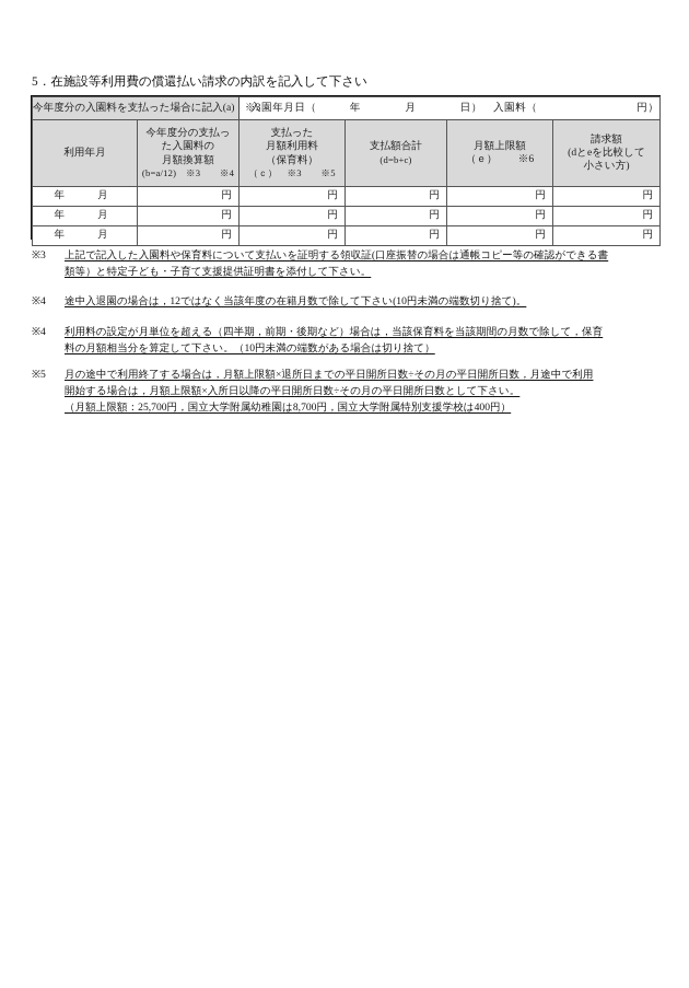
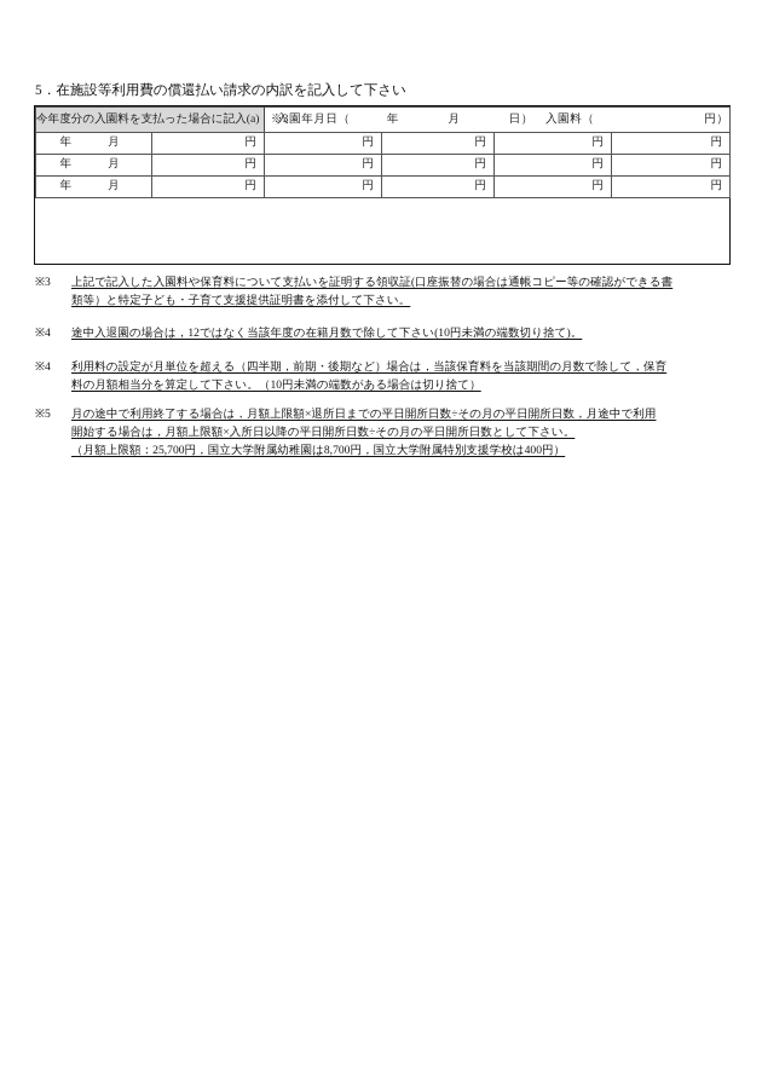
  5．在施設等利用費の償還払い請求の内訳を記入して下さい
  今年度分の入園料を支払った場合に記入(a)	入園年月日（ 年 月 日） 入園料（ 円）
- 利用年月	今年度分の支払っ た入園料の 月額換算額 (b=a/12) ※3 ※4	支払った 月額利用料 （保育料） （ｃ） ※3 ※5	支払額合計 (d=b+c)	月額上限額 （ｅ） ※6	請求額 (dとeを比較して 小さい方)
  年 月	円	円	円	円	円
  年 月	円	円	円	円	円
  年 月	円	円	円	円	円
  ※3
  上記で記入した入園料や保育料について支払いを証明する領収証(口座振替の場合は通帳コピー等の確認ができる書
  類等）と特定子ども・子育て支援提供証明書を添付して下さい。
  ※4
  途中入退園の場合は，12ではなく当該年度の在籍月数で除して下さい(10円未満の端数切り捨て)。
  ※4
  利用料の設定が月単位を超える（四半期，前期・後期など）場合は，当該保育料を当該期間の月数で除して，保育
  料の月額相当分を算定して下さい。（10円未満の端数がある場合は切り捨て）
  ※5
  月の途中で利用終了する場合は，月額上限額×退所日までの平日開所日数÷その月の平日開所日数，月途中で利用
  開始する場合は，月額上限額×入所日以降の平日開所日数÷その月の平日開所日数として下さい。
  （月額上限額：25,700円，国立大学附属幼稚園は8,700円，国立大学附属特別支援学校は400円）
